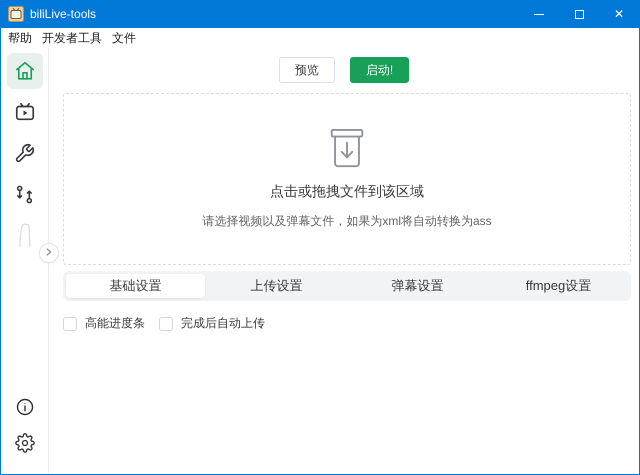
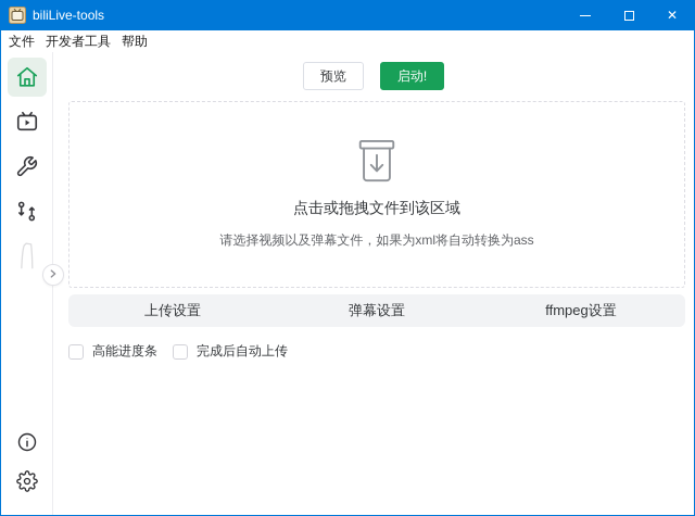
  biliLive-tools
  ✕
- 帮助
+ 文件
  开发者工具
- 文件
+ 帮助
  预览
  启动!
  点击或拖拽文件到该区域
  请选择视频以及弹幕文件，如果为xml将自动转换为ass
- 基础设置
  上传设置
  弹幕设置
  ffmpeg设置
  高能进度条
  完成后自动上传
